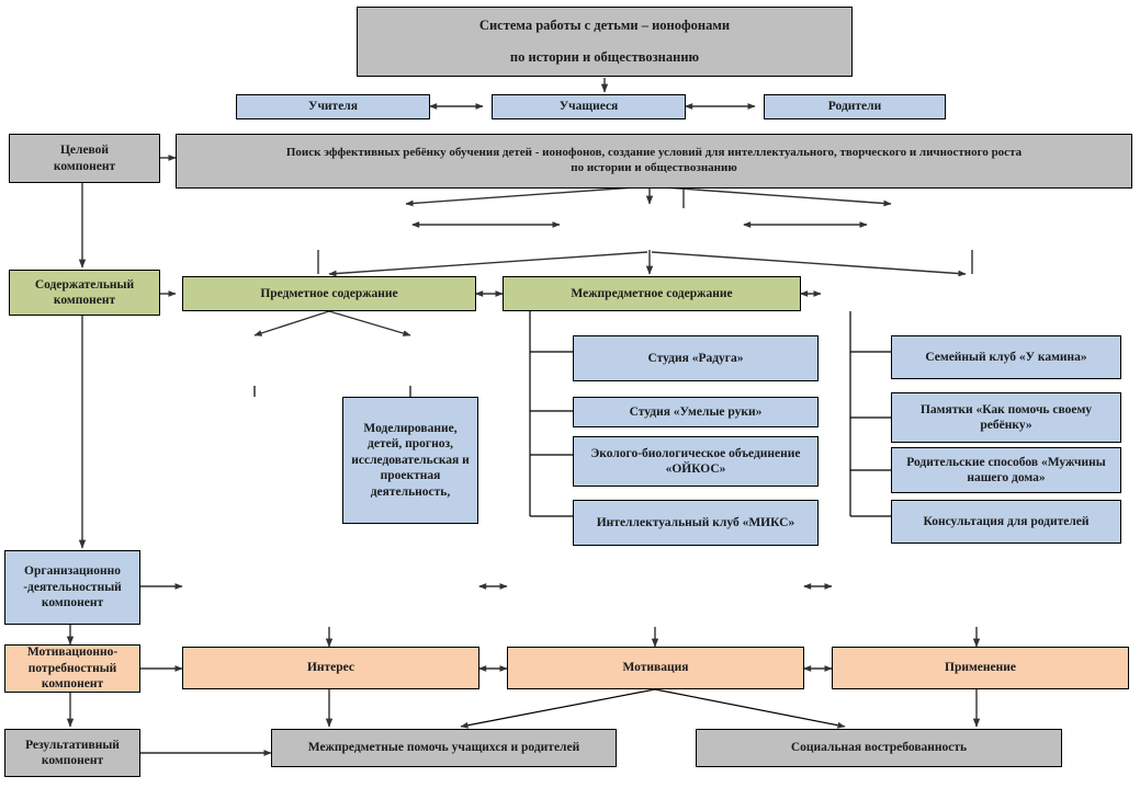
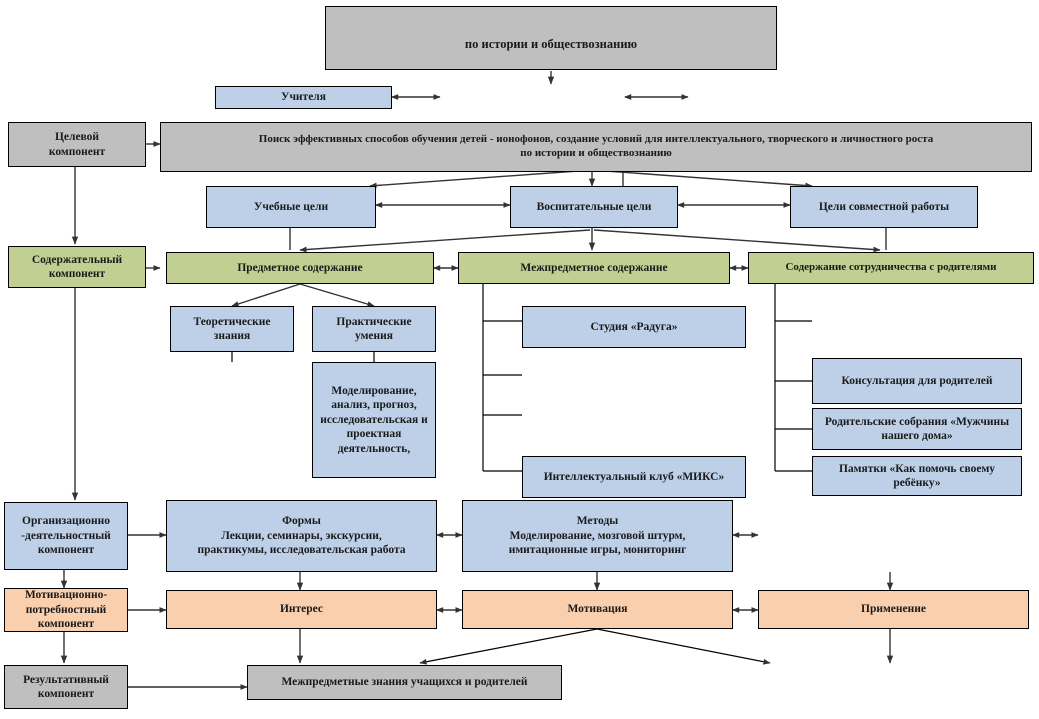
- Система работы с детьми – ионофонами
  по истории и обществознанию
  Учителя
- Учащиеся
- Родители
  Целевой
  компонент
  Содержательный
  компонент
  Организационно
  -деятельностный
  компонент
  Мотивационно-
  потребностный
  компонент
  Результативный
  компонент
- Поиск эффективных ребёнку обучения детей - ионофонов, создание условий для интеллектуального, творческого и личностного роста
+ Поиск эффективных способов обучения детей - ионофонов, создание условий для интеллектуального, творческого и личностного роста
  по истории и обществознанию
+ Учебные цели
+ Воспитательные цели
+ Цели совместной работы
  Предметное содержание
  Межпредметное содержание
+ Содержание сотрудничества с родителями
+ Теоретические
+ знания
+ Практические
+ умения
- Моделирование, детей, прогноз, исследовательская и проектная деятельность,
+ Моделирование, анализ, прогноз, исследовательская и проектная деятельность,
  Студия «Радуга»
- Студия «Умелые руки»
- Эколого-биологическое объединение «ОЙКОС»
  Интеллектуальный клуб «МИКС»
- Семейный клуб «У камина»
- Памятки «Как помочь своему ребёнку»
+ Консультация для родителей
- Родительские способов «Мужчины нашего дома»
+ Родительские собрания «Мужчины нашего дома»
- Консультация для родителей
+ Памятки «Как помочь своему ребёнку»
+ Формы
+ Лекции, семинары, экскурсии,
+ практикумы, исследовательская работа
+ Методы
+ Моделирование, мозговой штурм,
+ имитационные игры, мониторинг
  Интерес
  Мотивация
  Применение
- Межпредметные помочь учащихся и родителей
+ Межпредметные знания учащихся и родителей
- Социальная востребованность
